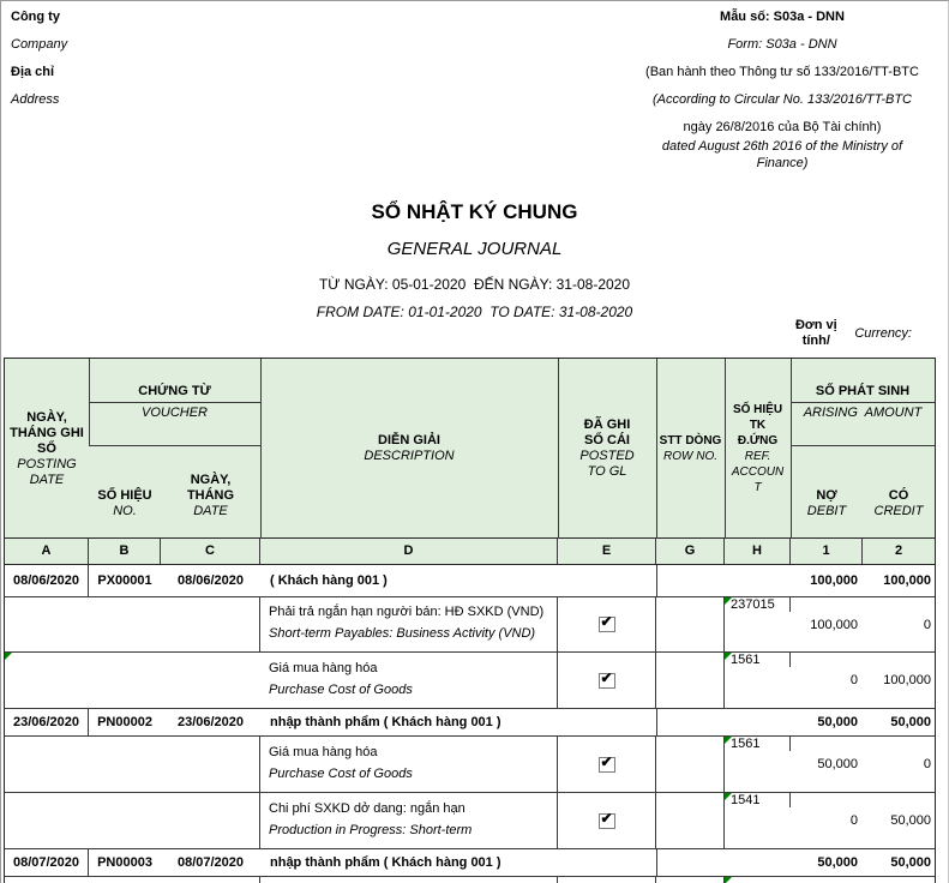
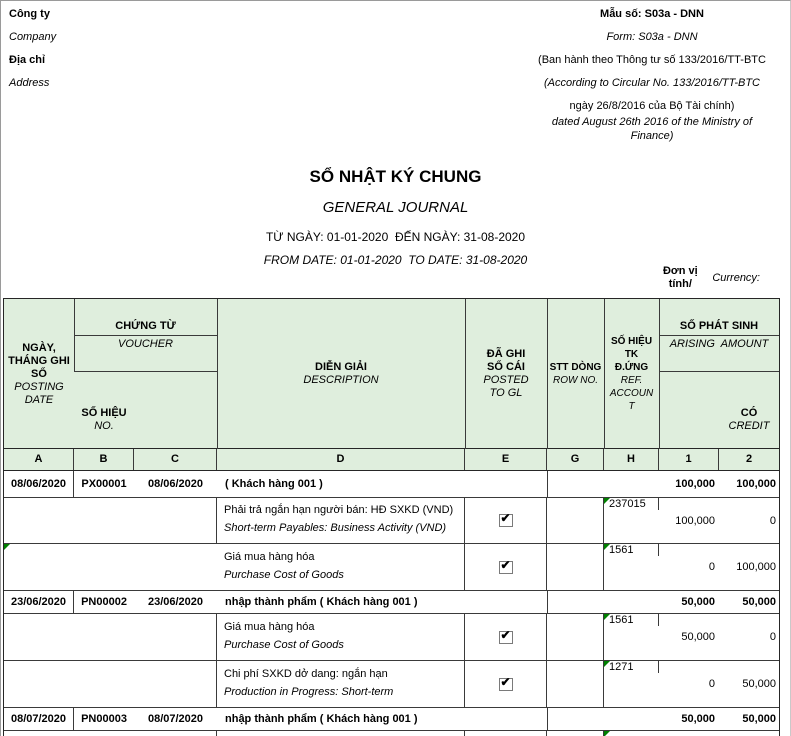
  Công ty
  Company
  Địa chỉ
  Address
  Mẫu số: S03a - DNN
  Form: S03a - DNN
  (Ban hành theo Thông tư số 133/2016/TT-BTC
  (According to Circular No. 133/2016/TT-BTC
  ngày 26/8/2016 của Bộ Tài chính)
  dated August 26th 2016 of the Ministry of Finance)
  SỔ NHẬT KÝ CHUNG
  GENERAL JOURNAL
- TỪ NGÀY: 05-01-2020 ĐẾN NGÀY: 31-08-2020
+ TỪ NGÀY: 01-01-2020 ĐẾN NGÀY: 31-08-2020
  FROM DATE: 01-01-2020 TO DATE: 31-08-2020
  Đơn vị tính/
  Currency:
  NGÀY, THÁNG GHI SỔ
  POSTING DATE
  CHỨNG TỪ
  VOUCHER
  SỐ HIỆU
  NO.
- NGÀY, THÁNG
- DATE
  DIỄN GIẢI
  DESCRIPTION
  ĐÃ GHI SỔ CÁI
  POSTED TO GL
  STT DÒNG
  ROW NO.
  SỐ HIỆU TK Đ.ỨNG
  REF. ACCOUNT
  SỐ PHÁT SINH
  ARISING AMOUNT
- NỢ
- DEBIT
  CÓ
  CREDIT
  A
  B
  C
  D
  E
  G
  H
  1
  2
  08/06/2020
  PX00001
  08/06/2020
  ( Khách hàng 001 )
  100,000
  100,000
  Phải trả ngắn hạn người bán: HĐ SXKD (VND)
  Short-term Payables: Business Activity (VND)
  ✔
  237015
  100,000
  0
  Giá mua hàng hóa
  Purchase Cost of Goods
  ✔
  1561
  0
  100,000
  23/06/2020
  PN00002
  23/06/2020
  nhập thành phẩm ( Khách hàng 001 )
  50,000
  50,000
  Giá mua hàng hóa
  Purchase Cost of Goods
  ✔
  1561
  50,000
  0
  Chi phí SXKD dở dang: ngắn hạn
  Production in Progress: Short-term
  ✔
- 1541
+ 1271
  0
  50,000
  08/07/2020
  PN00003
  08/07/2020
  nhập thành phẩm ( Khách hàng 001 )
  50,000
  50,000
